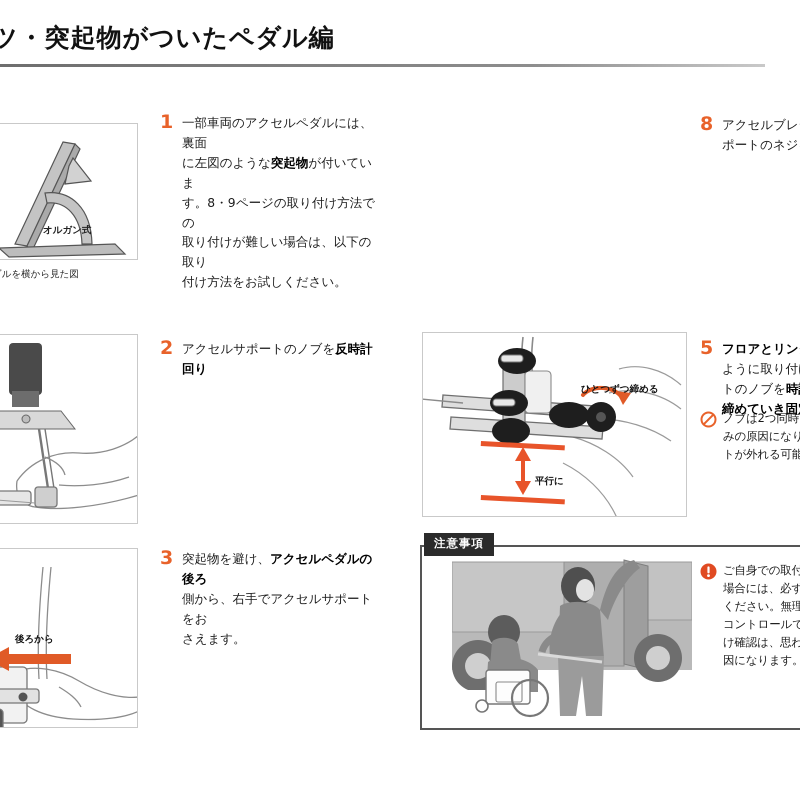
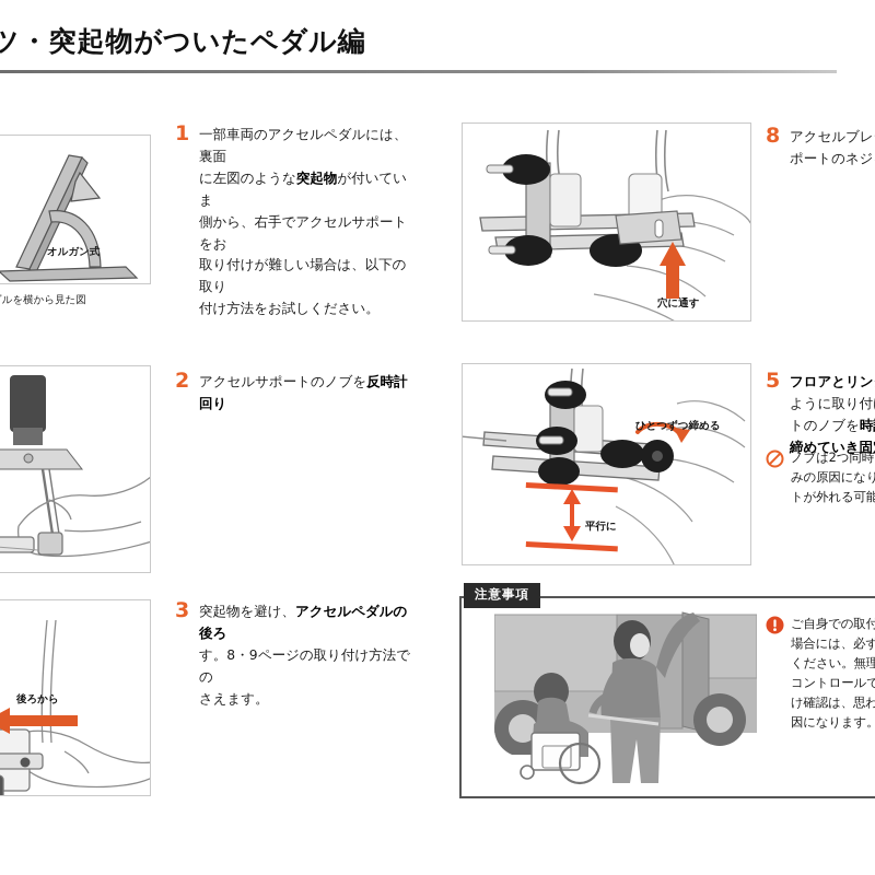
  ツ・突起物がついたペダル編
  オルガン式
  ルを横から見た図
  1
  一部車両のアクセルペダルには、裏面
  に左図のような突起物が付いていま
- す。8・9ページの取り付け方法での
+ 側から、右手でアクセルサポートをお
  取り付けが難しい場合は、以下の取り
  付け方法をお試しください。
  2
  アクセルサポートのノブを反時計回り
  後ろから
  3
  突起物を避け、アクセルペダルの後ろ
- 側から、右手でアクセルサポートをお
+ す。8・9ページの取り付け方法での
  さえます。
+ 穴に通す
  8
  アクセルブレ
  ポートのネジ
  ひとつずつ締める
  平行に
  5
  フロアとリン
  ように取り付
  トのノブを時
  締めていき固
  ノブは2つ同時
  みの原因になり
  トが外れる可能
  注意事項
  ご自身での取付
  場合には、必ず
  ください。無理
  コントロールで
  け確認は、思わ
  因になります。
